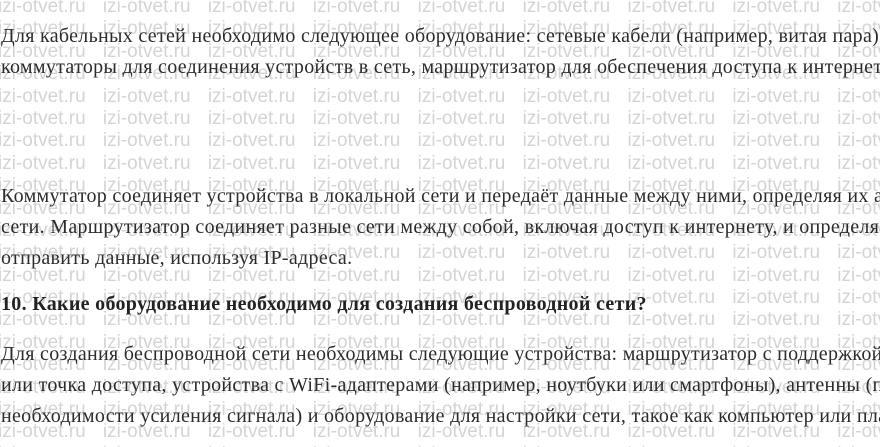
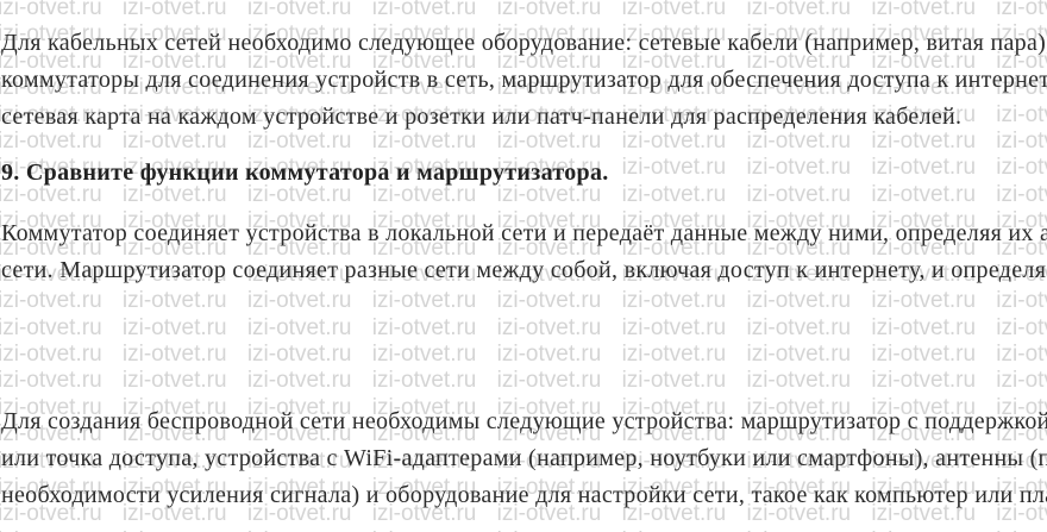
  izi-otvet.ru izi-otvet.ru izi-otvet.ru izi-otvet.ru izi-otvet.ru izi-otvet.ru izi-otvet.ru izi-otvet.ru izi-ot
  izi-otvet.ru izi-otvet.ru izi-otvet.ru izi-otvet.ru izi-otvet.ru izi-otvet.ru izi-otvet.ru izi-otvet.ru izi-ot
  izi-otvet.ru izi-otvet.ru izi-otvet.ru izi-otvet.ru izi-otvet.ru izi-otvet.ru izi-otvet.ru izi-otvet.ru izi-ot
  izi-otvet.ru izi-otvet.ru izi-otvet.ru izi-otvet.ru izi-otvet.ru izi-otvet.ru izi-otvet.ru izi-otvet.ru izi-ot
  izi-otvet.ru izi-otvet.ru izi-otvet.ru izi-otvet.ru izi-otvet.ru izi-otvet.ru izi-otvet.ru izi-otvet.ru izi-ot
  izi-otvet.ru izi-otvet.ru izi-otvet.ru izi-otvet.ru izi-otvet.ru izi-otvet.ru izi-otvet.ru izi-otvet.ru izi-ot
  izi-otvet.ru izi-otvet.ru izi-otvet.ru izi-otvet.ru izi-otvet.ru izi-otvet.ru izi-otvet.ru izi-otvet.ru izi-ot
  izi-otvet.ru izi-otvet.ru izi-otvet.ru izi-otvet.ru izi-otvet.ru izi-otvet.ru izi-otvet.ru izi-otvet.ru izi-ot
  izi-otvet.ru izi-otvet.ru izi-otvet.ru izi-otvet.ru izi-otvet.ru izi-otvet.ru izi-otvet.ru izi-otvet.ru izi-ot
  izi-otvet.ru izi-otvet.ru izi-otvet.ru izi-otvet.ru izi-otvet.ru izi-otvet.ru izi-otvet.ru izi-otvet.ru izi-ot
  izi-otvet.ru izi-otvet.ru izi-otvet.ru izi-otvet.ru izi-otvet.ru izi-otvet.ru izi-otvet.ru izi-otvet.ru izi-ot
  izi-otvet.ru izi-otvet.ru izi-otvet.ru izi-otvet.ru izi-otvet.ru izi-otvet.ru izi-otvet.ru izi-otvet.ru izi-ot
  izi-otvet.ru izi-otvet.ru izi-otvet.ru izi-otvet.ru izi-otvet.ru izi-otvet.ru izi-otvet.ru izi-otvet.ru izi-ot
  izi-otvet.ru izi-otvet.ru izi-otvet.ru izi-otvet.ru izi-otvet.ru izi-otvet.ru izi-otvet.ru izi-otvet.ru izi-ot
  izi-otvet.ru izi-otvet.ru izi-otvet.ru izi-otvet.ru izi-otvet.ru izi-otvet.ru izi-otvet.ru izi-otvet.ru izi-ot
  izi-otvet.ru izi-otvet.ru izi-otvet.ru izi-otvet.ru izi-otvet.ru izi-otvet.ru izi-otvet.ru izi-otvet.ru izi-ot
  izi-otvet.ru izi-otvet.ru izi-otvet.ru izi-otvet.ru izi-otvet.ru izi-otvet.ru izi-otvet.ru izi-otvet.ru izi-ot
  izi-otvet.ru izi-otvet.ru izi-otvet.ru izi-otvet.ru izi-otvet.ru izi-otvet.ru izi-otvet.ru izi-otvet.ru izi-ot
  izi-otvet.ru izi-otvet.ru izi-otvet.ru izi-otvet.ru izi-otvet.ru izi-otvet.ru izi-otvet.ru izi-otvet.ru izi-ot
  izi-otvet.ru izi-otvet.ru izi-otvet.ru izi-otvet.ru izi-otvet.ru izi-otvet.ru izi-otvet.ru izi-otvet.ru izi-ot
  Для кабельных сетей необходимо следующее оборудование: сетевые кабели (например, витая пара)
  коммутаторы для соединения устройств в сеть, маршрутизатор для обеспечения доступа к интернет
+ сетевая карта на каждом устройстве и розетки или патч-панели для распределения кабелей.
+ 9. Сравните функции коммутатора и маршрутизатора.
  Коммутатор соединяет устройства в локальной сети и передаёт данные между ними, определяя их а
  сети. Маршрутизатор соединяет разные сети между собой, включая доступ к интернету, и определя
- отправить данные, используя IP-адреса.
- 10. Какие оборудование необходимо для создания беспроводной сети?
  Для создания беспроводной сети необходимы следующие устройства: маршрутизатор с поддержкой
  или точка доступа, устройства с WiFi-адаптерами (например, ноутбуки или смартфоны), антенны (п
  необходимости усиления сигнала) и оборудование для настройки сети, такое как компьютер или пл
